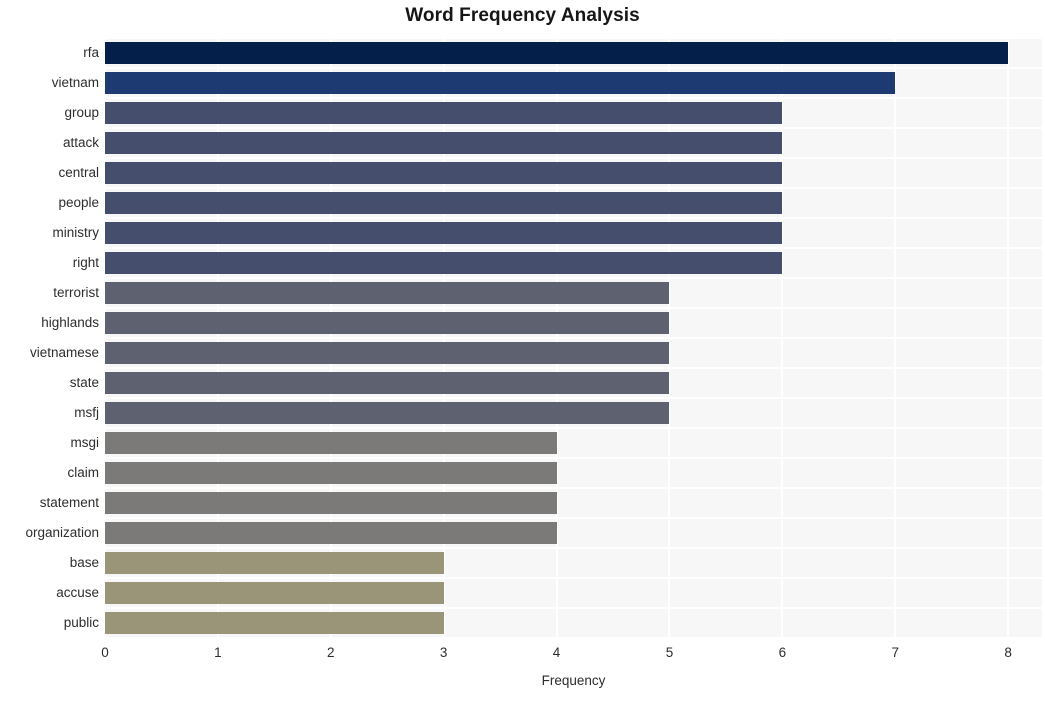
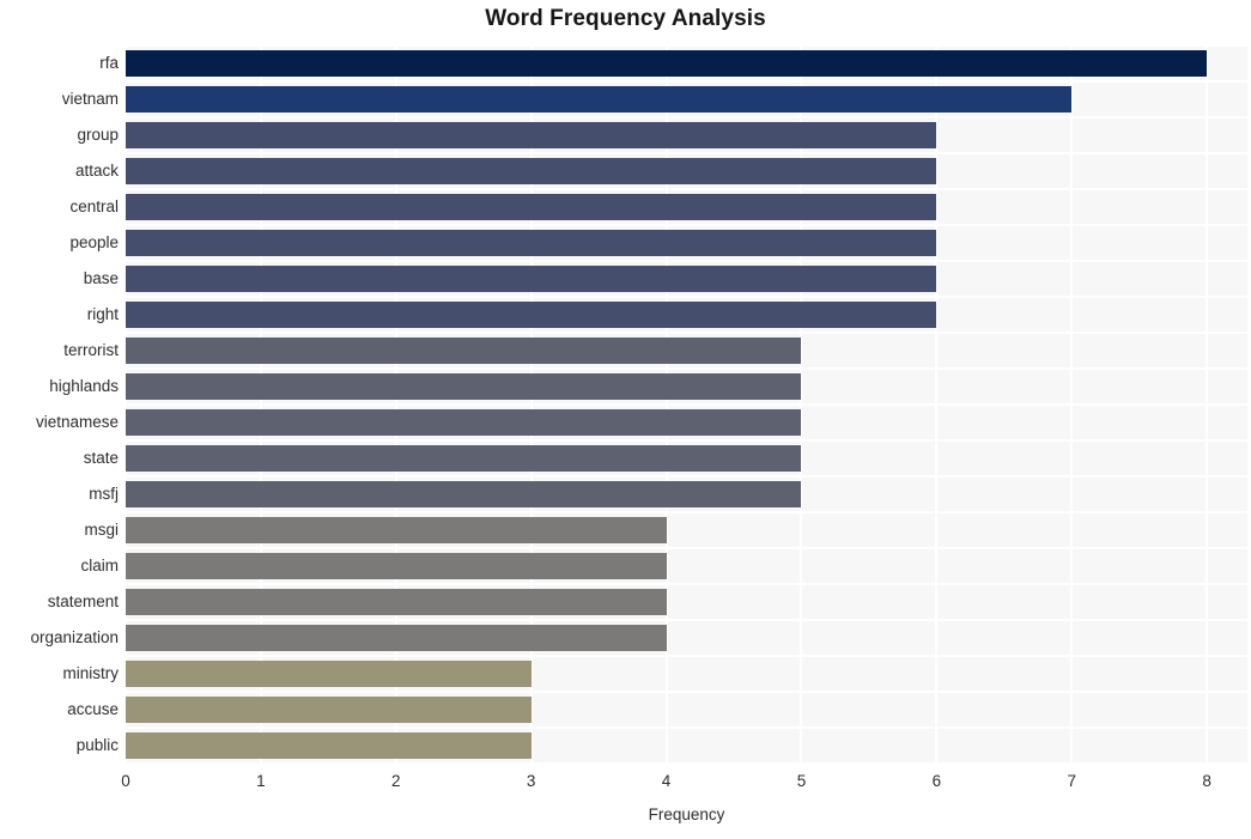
  Word Frequency Analysis
  rfa
  vietnam
  group
  attack
  central
  people
- ministry
+ base
  right
  terrorist
  highlands
  vietnamese
  state
  msfj
  msgi
  claim
  statement
  organization
- base
+ ministry
  accuse
  public
  0
  1
  2
  3
  4
  5
  6
  7
  8
  Frequency
